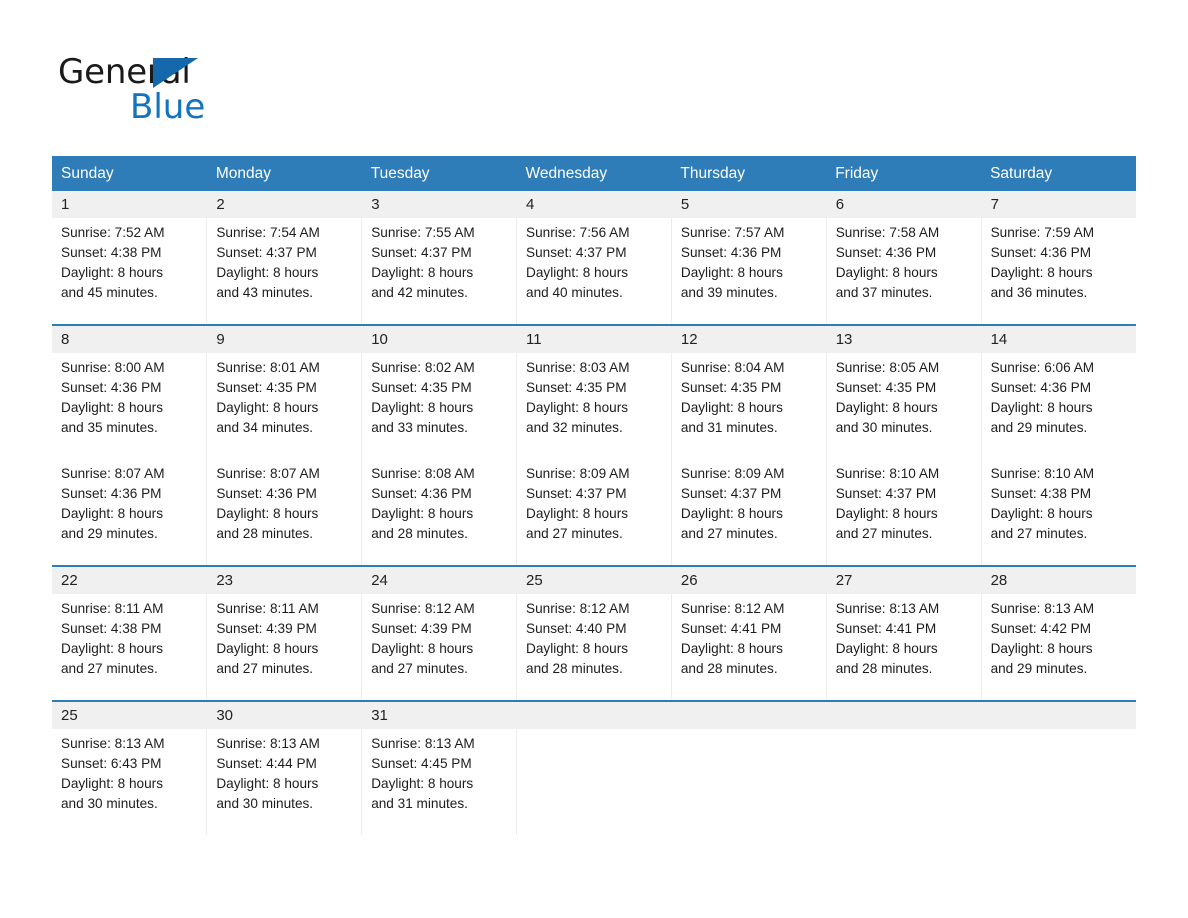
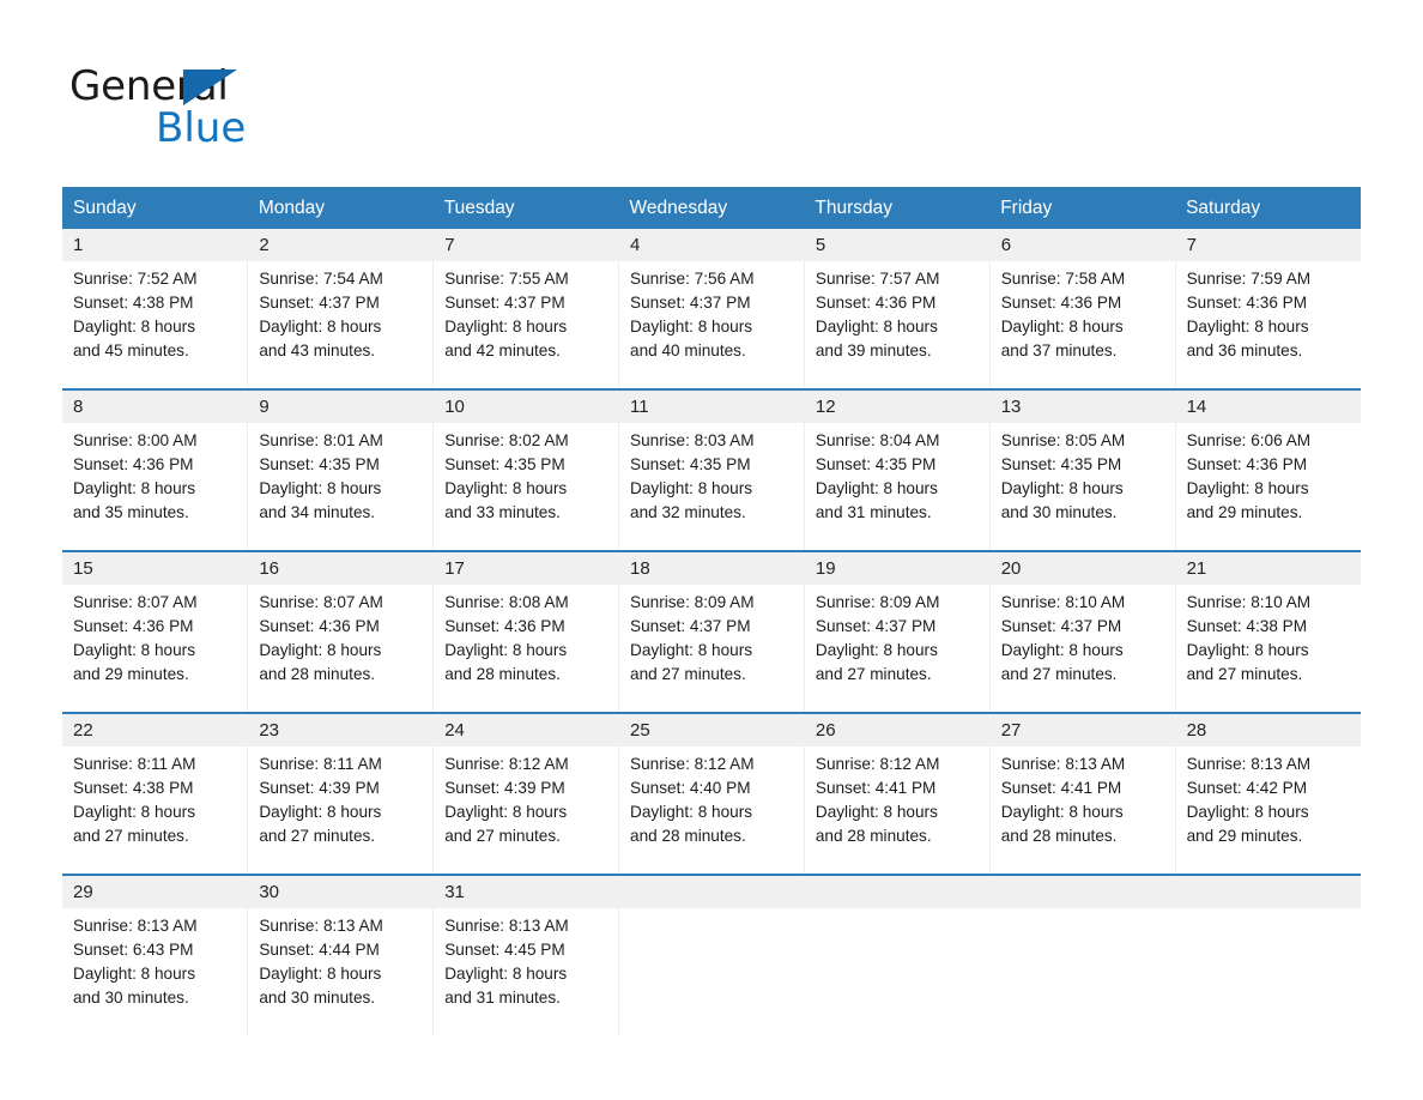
  General
  Blue
  Sunday	Monday	Tuesday	Wednesday	Thursday	Friday	Saturday
- 1	2	3	4	5	6	7
+ 1	2	7	4	5	6	7
  Sunrise: 7:52 AM Sunset: 4:38 PM Daylight: 8 hours and 45 minutes.	Sunrise: 7:54 AM Sunset: 4:37 PM Daylight: 8 hours and 43 minutes.	Sunrise: 7:55 AM Sunset: 4:37 PM Daylight: 8 hours and 42 minutes.	Sunrise: 7:56 AM Sunset: 4:37 PM Daylight: 8 hours and 40 minutes.	Sunrise: 7:57 AM Sunset: 4:36 PM Daylight: 8 hours and 39 minutes.	Sunrise: 7:58 AM Sunset: 4:36 PM Daylight: 8 hours and 37 minutes.	Sunrise: 7:59 AM Sunset: 4:36 PM Daylight: 8 hours and 36 minutes.
  8	9	10	11	12	13	14
  Sunrise: 8:00 AM Sunset: 4:36 PM Daylight: 8 hours and 35 minutes.	Sunrise: 8:01 AM Sunset: 4:35 PM Daylight: 8 hours and 34 minutes.	Sunrise: 8:02 AM Sunset: 4:35 PM Daylight: 8 hours and 33 minutes.	Sunrise: 8:03 AM Sunset: 4:35 PM Daylight: 8 hours and 32 minutes.	Sunrise: 8:04 AM Sunset: 4:35 PM Daylight: 8 hours and 31 minutes.	Sunrise: 8:05 AM Sunset: 4:35 PM Daylight: 8 hours and 30 minutes.	Sunrise: 6:06 AM Sunset: 4:36 PM Daylight: 8 hours and 29 minutes.
+ 15	16	17	18	19	20	21
  Sunrise: 8:07 AM Sunset: 4:36 PM Daylight: 8 hours and 29 minutes.	Sunrise: 8:07 AM Sunset: 4:36 PM Daylight: 8 hours and 28 minutes.	Sunrise: 8:08 AM Sunset: 4:36 PM Daylight: 8 hours and 28 minutes.	Sunrise: 8:09 AM Sunset: 4:37 PM Daylight: 8 hours and 27 minutes.	Sunrise: 8:09 AM Sunset: 4:37 PM Daylight: 8 hours and 27 minutes.	Sunrise: 8:10 AM Sunset: 4:37 PM Daylight: 8 hours and 27 minutes.	Sunrise: 8:10 AM Sunset: 4:38 PM Daylight: 8 hours and 27 minutes.
  22	23	24	25	26	27	28
  Sunrise: 8:11 AM Sunset: 4:38 PM Daylight: 8 hours and 27 minutes.	Sunrise: 8:11 AM Sunset: 4:39 PM Daylight: 8 hours and 27 minutes.	Sunrise: 8:12 AM Sunset: 4:39 PM Daylight: 8 hours and 27 minutes.	Sunrise: 8:12 AM Sunset: 4:40 PM Daylight: 8 hours and 28 minutes.	Sunrise: 8:12 AM Sunset: 4:41 PM Daylight: 8 hours and 28 minutes.	Sunrise: 8:13 AM Sunset: 4:41 PM Daylight: 8 hours and 28 minutes.	Sunrise: 8:13 AM Sunset: 4:42 PM Daylight: 8 hours and 29 minutes.
- 25	30	31
+ 29	30	31
  Sunrise: 8:13 AM Sunset: 6:43 PM Daylight: 8 hours and 30 minutes.	Sunrise: 8:13 AM Sunset: 4:44 PM Daylight: 8 hours and 30 minutes.	Sunrise: 8:13 AM Sunset: 4:45 PM Daylight: 8 hours and 31 minutes.
